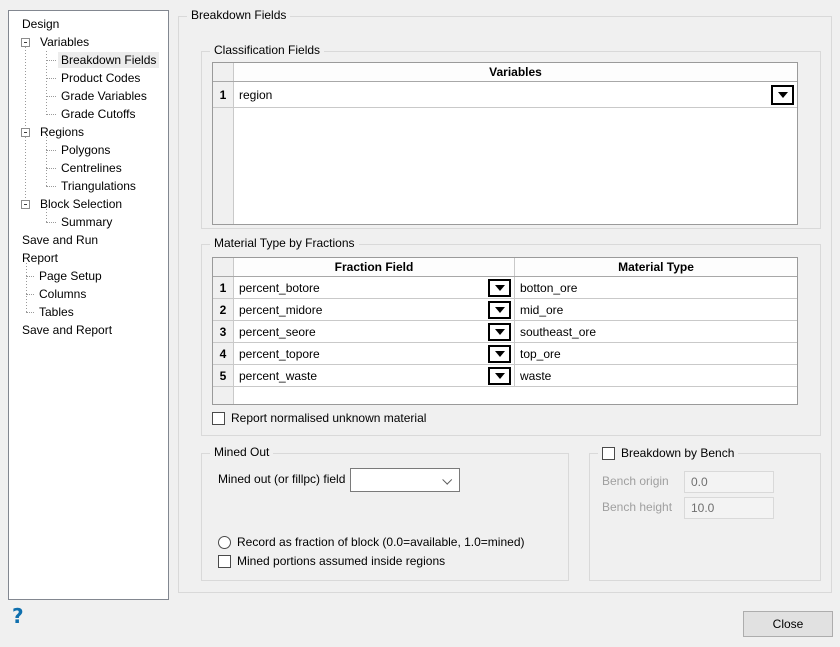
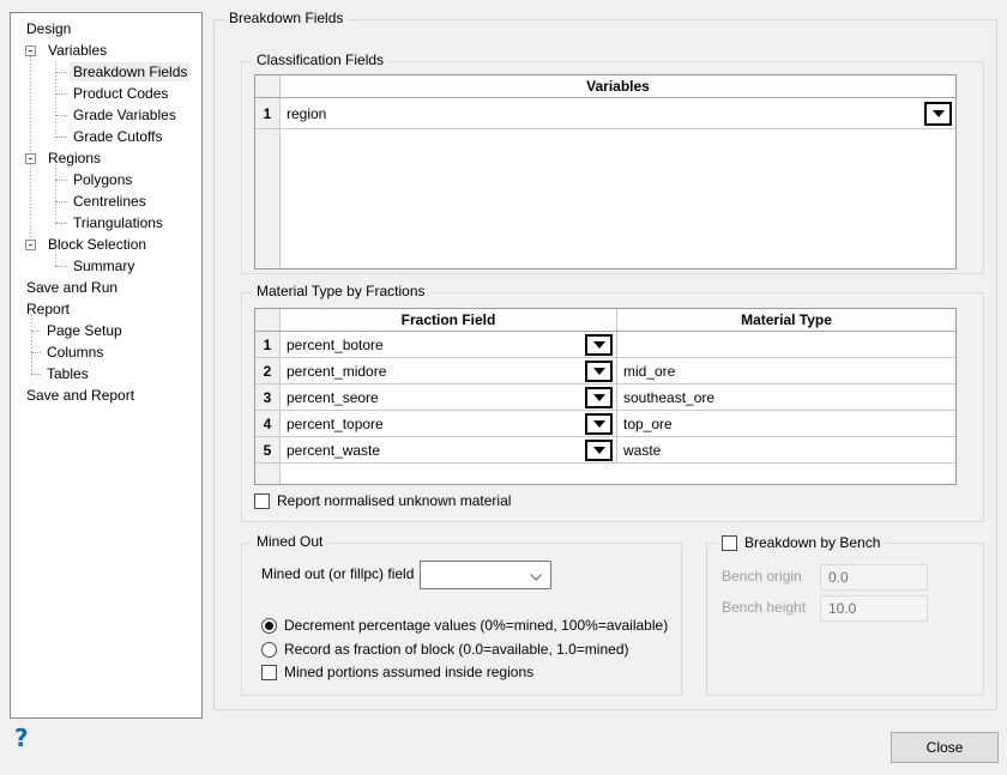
  Design
  Variables
  Breakdown Fields
  Product Codes
  Grade Variables
  Grade Cutoffs
  Regions
  Polygons
  Centrelines
  Triangulations
  Block Selection
  Summary
  Save and Run
  Report
  Page Setup
  Columns
  Tables
  Save and Report
  Breakdown Fields
  Classification Fields
  Variables
  1
  region
  Material Type by Fractions
  Fraction Field
  Material Type
  1
  percent_botore
- botton_ore
  2
  percent_midore
  mid_ore
  3
  percent_seore
  southeast_ore
  4
  percent_topore
  top_ore
  5
  percent_waste
  waste
  Report normalised unknown material
  Mined Out
  Mined out (or fillpc) field
+ Decrement percentage values (0%=mined, 100%=available)
  Record as fraction of block (0.0=available, 1.0=mined)
  Mined portions assumed inside regions
  Breakdown by Bench
  Bench origin
  0.0
  Bench height
  10.0
  ?
  Close
